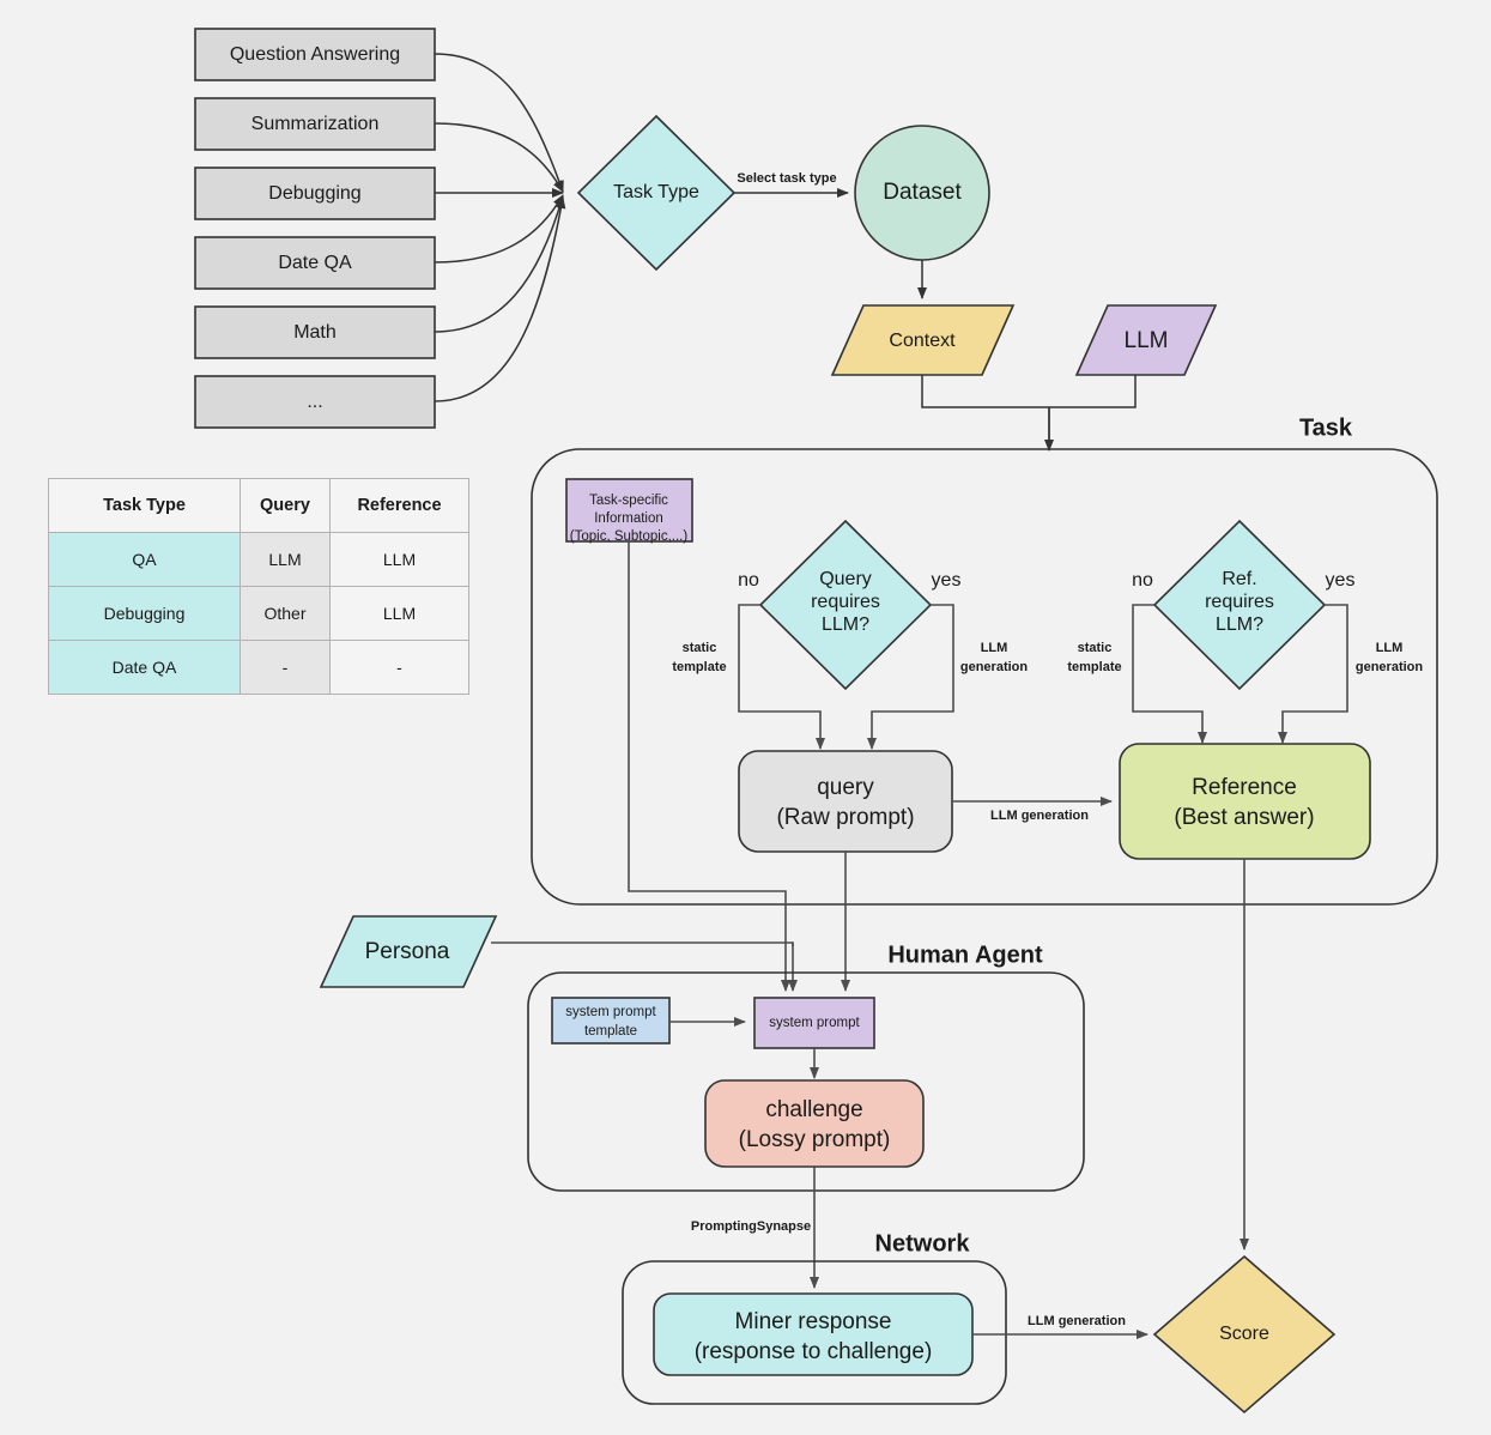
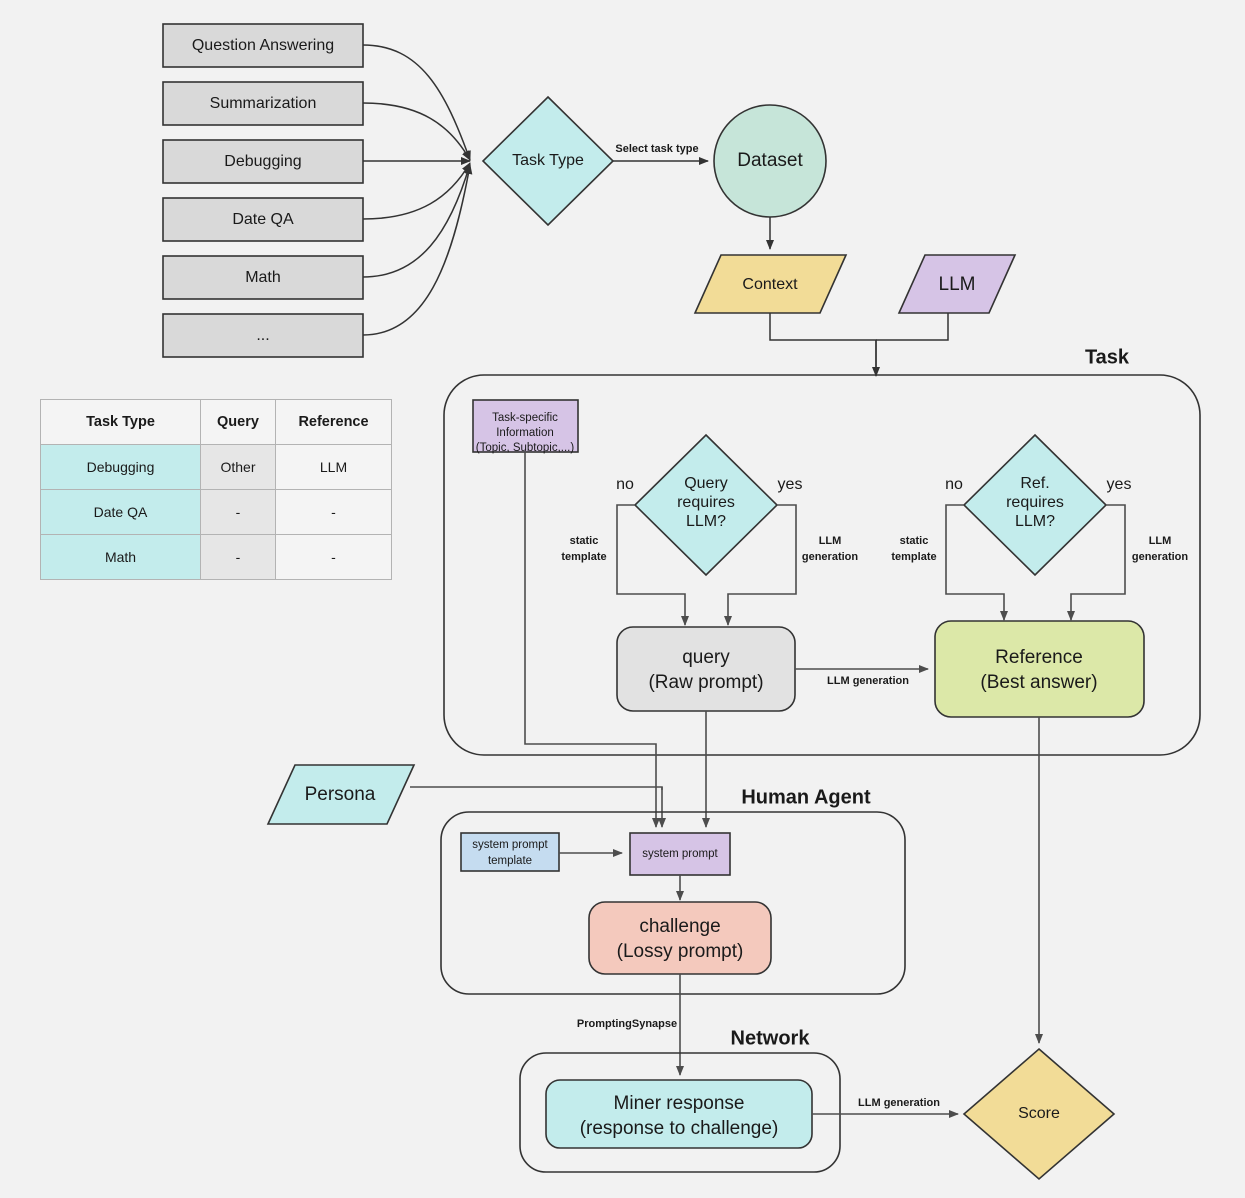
  Question Answering
  Summarization
  Debugging
  Date QA
  Math
  ...
  Task Type
  Select task type
  Dataset
  Context
  LLM
  Task
  Task-specific
  Information
  (Topic, Subtopic,...)
  Query
  requires
  LLM?
  no
  yes
  static
  template
  LLM
  generation
  query
  (Raw prompt)
  Ref.
  requires
  LLM?
  no
  yes
  static
  template
  LLM
  generation
  Reference
  (Best answer)
  LLM generation
  Persona
  Human Agent
  system prompt
  template
  system prompt
  challenge
  (Lossy prompt)
  PromptingSynapse
  Network
  Miner response
  (response to challenge)
  LLM generation
  Score
  Task Type	Query	Reference
- QA	LLM	LLM
  Debugging	Other	LLM
  Date QA	-	-
+ Math	-	-
